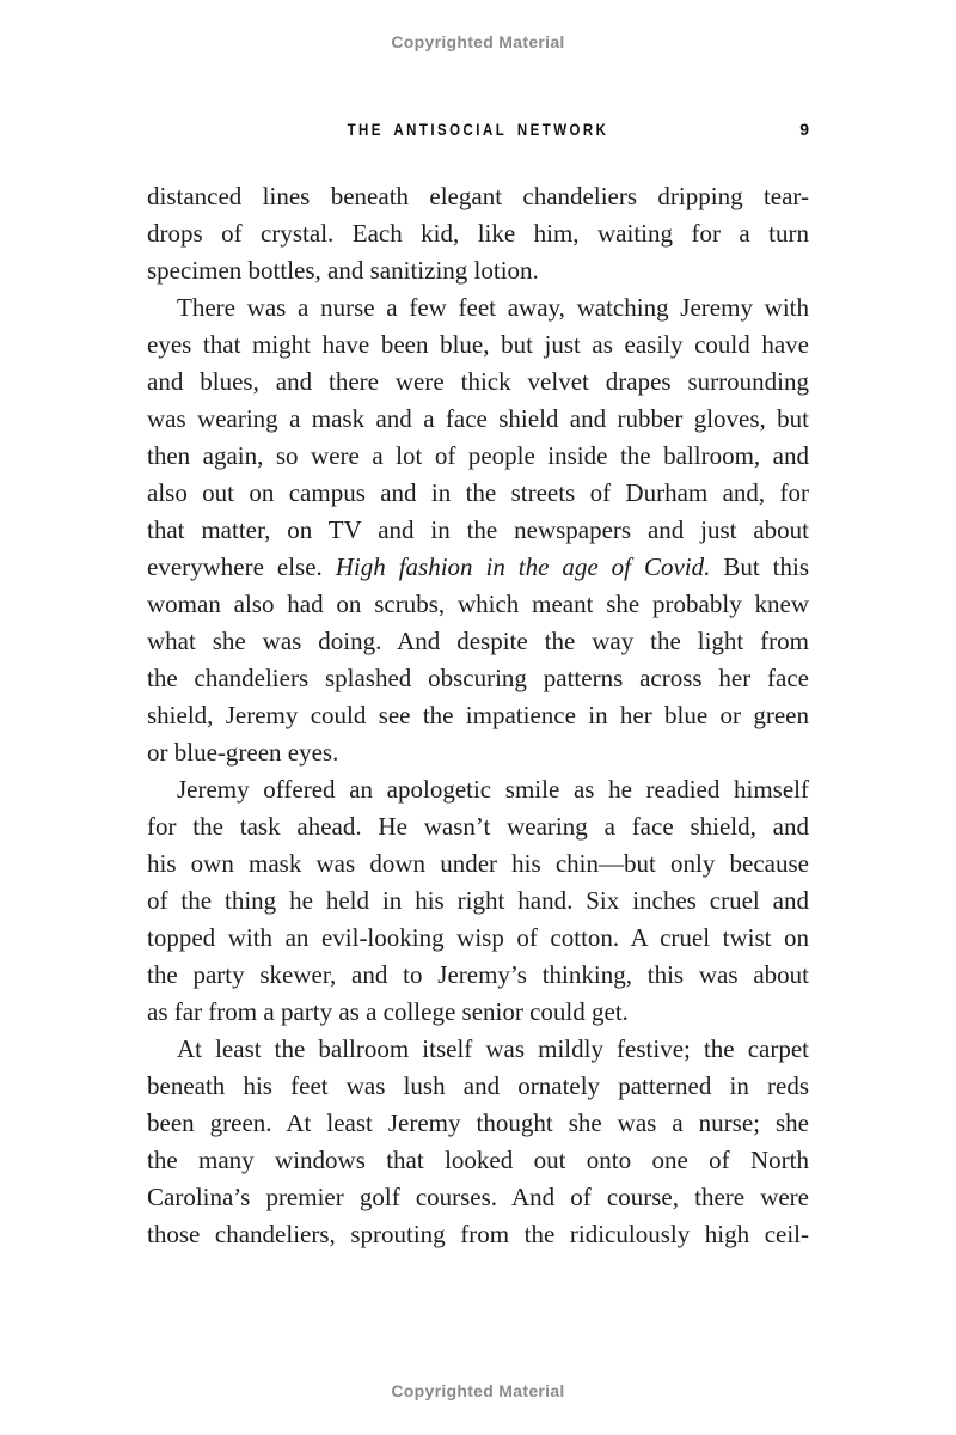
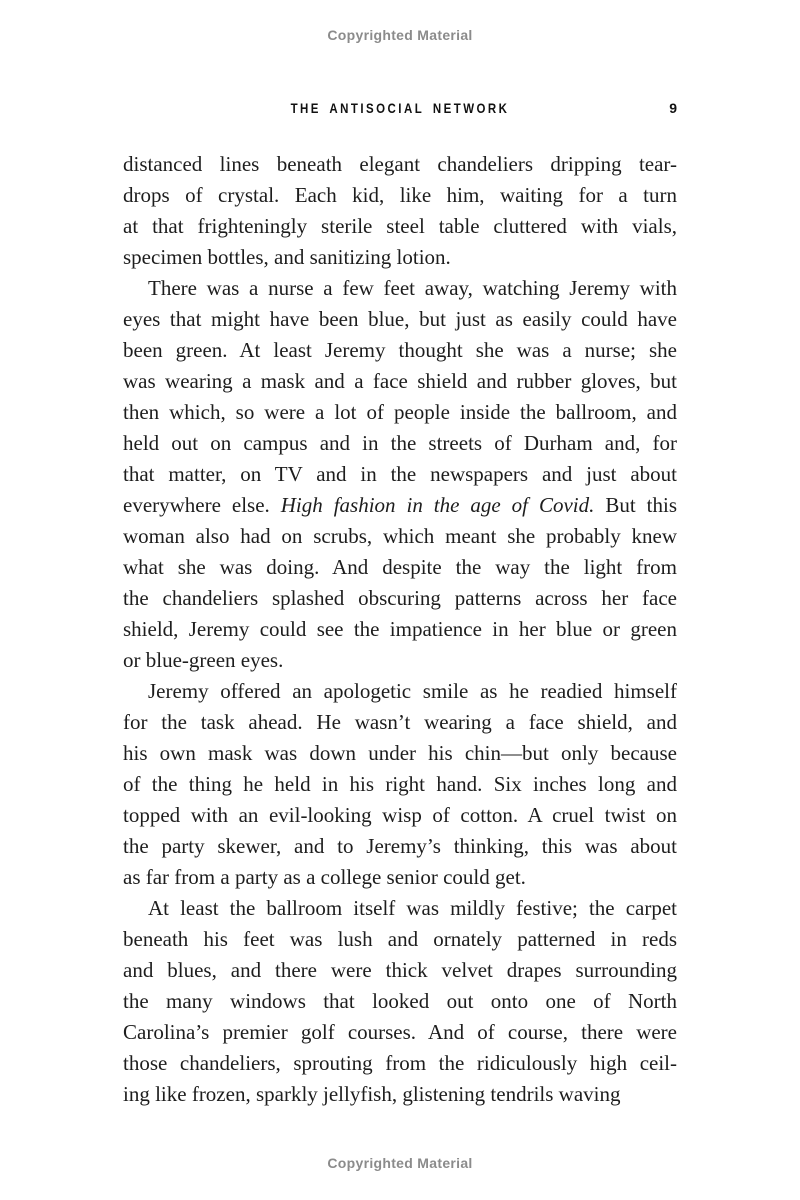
  Copyrighted Material
  THE ANTISOCIAL NETWORK
  9
  distanced lines beneath elegant chandeliers dripping tear-
  drops of crystal. Each kid, like him, waiting for a turn
+ at that frighteningly sterile steel table cluttered with vials,
  specimen bottles, and sanitizing lotion.
  There was a nurse a few feet away, watching Jeremy with
  eyes that might have been blue, but just as easily could have
- and blues, and there were thick velvet drapes surrounding
+ been green. At least Jeremy thought she was a nurse; she
  was wearing a mask and a face shield and rubber gloves, but
- then again, so were a lot of people inside the ballroom, and
+ then which, so were a lot of people inside the ballroom, and
- also out on campus and in the streets of Durham and, for
+ held out on campus and in the streets of Durham and, for
  that matter, on TV and in the newspapers and just about
  everywhere else. High fashion in the age of Covid. But this
  woman also had on scrubs, which meant she probably knew
  what she was doing. And despite the way the light from
  the chandeliers splashed obscuring patterns across her face
  shield, Jeremy could see the impatience in her blue or green
  or blue-green eyes.
  Jeremy offered an apologetic smile as he readied himself
  for the task ahead. He wasn’t wearing a face shield, and
  his own mask was down under his chin—but only because
- of the thing he held in his right hand. Six inches cruel and
+ of the thing he held in his right hand. Six inches long and
  topped with an evil-looking wisp of cotton. A cruel twist on
  the party skewer, and to Jeremy’s thinking, this was about
  as far from a party as a college senior could get.
  At least the ballroom itself was mildly festive; the carpet
  beneath his feet was lush and ornately patterned in reds
- been green. At least Jeremy thought she was a nurse; she
+ and blues, and there were thick velvet drapes surrounding
  the many windows that looked out onto one of North
  Carolina’s premier golf courses. And of course, there were
  those chandeliers, sprouting from the ridiculously high ceil-
+ ing like frozen, sparkly jellyfish, glistening tendrils waving
  Copyrighted Material
